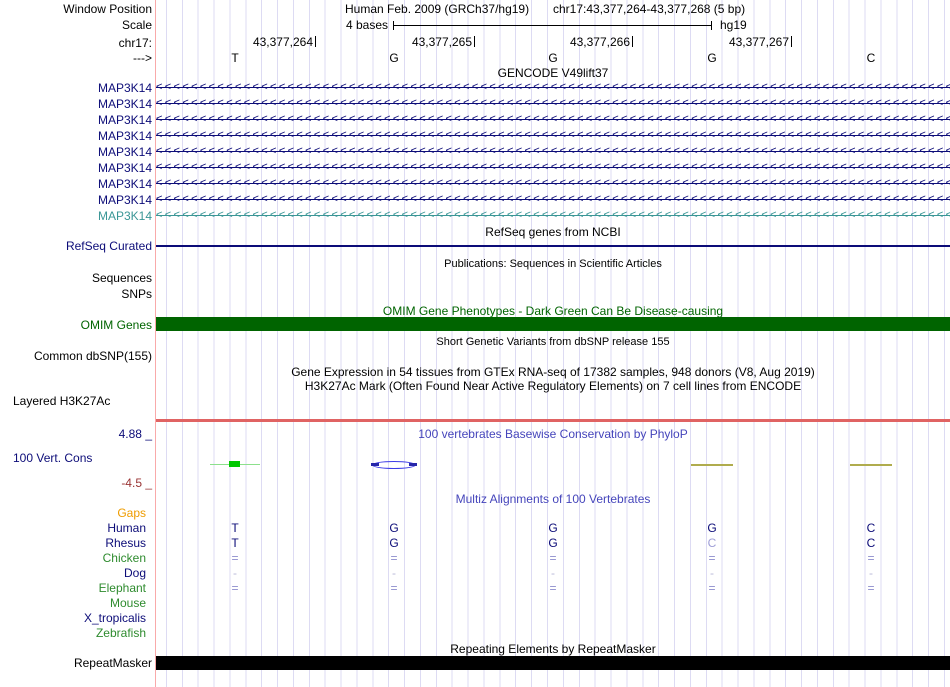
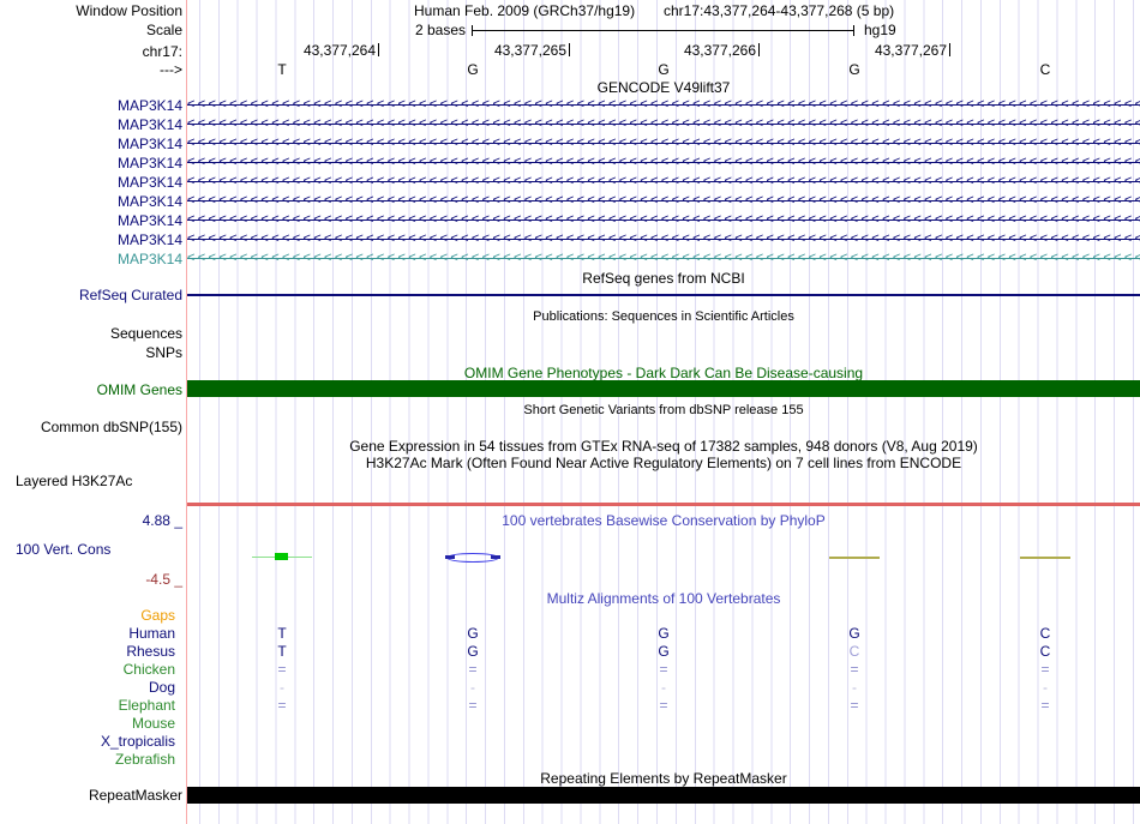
  Window Position
  Human Feb. 2009 (GRCh37/hg19)
  chr17:43,377,264-43,377,268 (5 bp)
  Scale
- 4 bases
+ 2 bases
  hg19
  chr17:
  43,377,264
  43,377,265
  43,377,266
  43,377,267
  --->
  T
  G
  G
  G
  C
  GENCODE V49lift37
  MAP3K14
  <<<<<<<<<<<<<<<<<<<<<<<<<<<<<<<<<<<<<<<<<<<<<<<<<<<<<<<<<<<<<<<<<<<<<<<<<<<<<<<<<<<<<<<<<<
  MAP3K14
  <<<<<<<<<<<<<<<<<<<<<<<<<<<<<<<<<<<<<<<<<<<<<<<<<<<<<<<<<<<<<<<<<<<<<<<<<<<<<<<<<<<<<<<<<<
  MAP3K14
  <<<<<<<<<<<<<<<<<<<<<<<<<<<<<<<<<<<<<<<<<<<<<<<<<<<<<<<<<<<<<<<<<<<<<<<<<<<<<<<<<<<<<<<<<<
  MAP3K14
  <<<<<<<<<<<<<<<<<<<<<<<<<<<<<<<<<<<<<<<<<<<<<<<<<<<<<<<<<<<<<<<<<<<<<<<<<<<<<<<<<<<<<<<<<<
  MAP3K14
  <<<<<<<<<<<<<<<<<<<<<<<<<<<<<<<<<<<<<<<<<<<<<<<<<<<<<<<<<<<<<<<<<<<<<<<<<<<<<<<<<<<<<<<<<<
  MAP3K14
  <<<<<<<<<<<<<<<<<<<<<<<<<<<<<<<<<<<<<<<<<<<<<<<<<<<<<<<<<<<<<<<<<<<<<<<<<<<<<<<<<<<<<<<<<<
  MAP3K14
  <<<<<<<<<<<<<<<<<<<<<<<<<<<<<<<<<<<<<<<<<<<<<<<<<<<<<<<<<<<<<<<<<<<<<<<<<<<<<<<<<<<<<<<<<<
  MAP3K14
  <<<<<<<<<<<<<<<<<<<<<<<<<<<<<<<<<<<<<<<<<<<<<<<<<<<<<<<<<<<<<<<<<<<<<<<<<<<<<<<<<<<<<<<<<<
  MAP3K14
  <<<<<<<<<<<<<<<<<<<<<<<<<<<<<<<<<<<<<<<<<<<<<<<<<<<<<<<<<<<<<<<<<<<<<<<<<<<<<<<<<<<<<<<<<<
  RefSeq genes from NCBI
  RefSeq Curated
  Publications: Sequences in Scientific Articles
  Sequences
  SNPs
- OMIM Gene Phenotypes - Dark Green Can Be Disease-causing
+ OMIM Gene Phenotypes - Dark Dark Can Be Disease-causing
  OMIM Genes
  Short Genetic Variants from dbSNP release 155
  Common dbSNP(155)
  Gene Expression in 54 tissues from GTEx RNA-seq of 17382 samples, 948 donors (V8, Aug 2019)
  H3K27Ac Mark (Often Found Near Active Regulatory Elements) on 7 cell lines from ENCODE
  Layered H3K27Ac
  4.88 _
  100 vertebrates Basewise Conservation by PhyloP
  100 Vert. Cons
  -4.5 _
  Multiz Alignments of 100 Vertebrates
  Gaps
  Human
  T
  G
  G
  G
  C
  Rhesus
  T
  G
  G
  C
  C
  Chicken
  =
  =
  =
  =
  =
  Dog
  -
  -
  -
  -
  -
  Elephant
  =
  =
  =
  =
  =
  Mouse
  X_tropicalis
  Zebrafish
  Repeating Elements by RepeatMasker
  RepeatMasker
